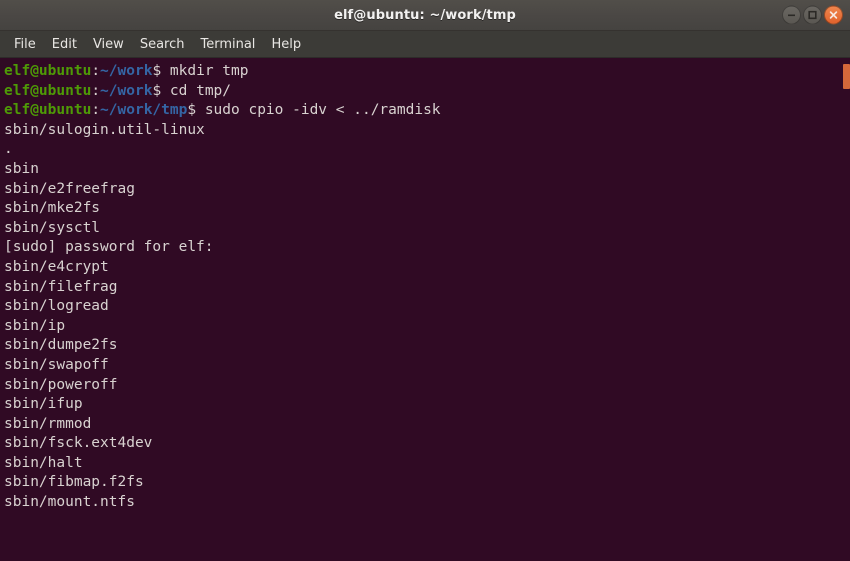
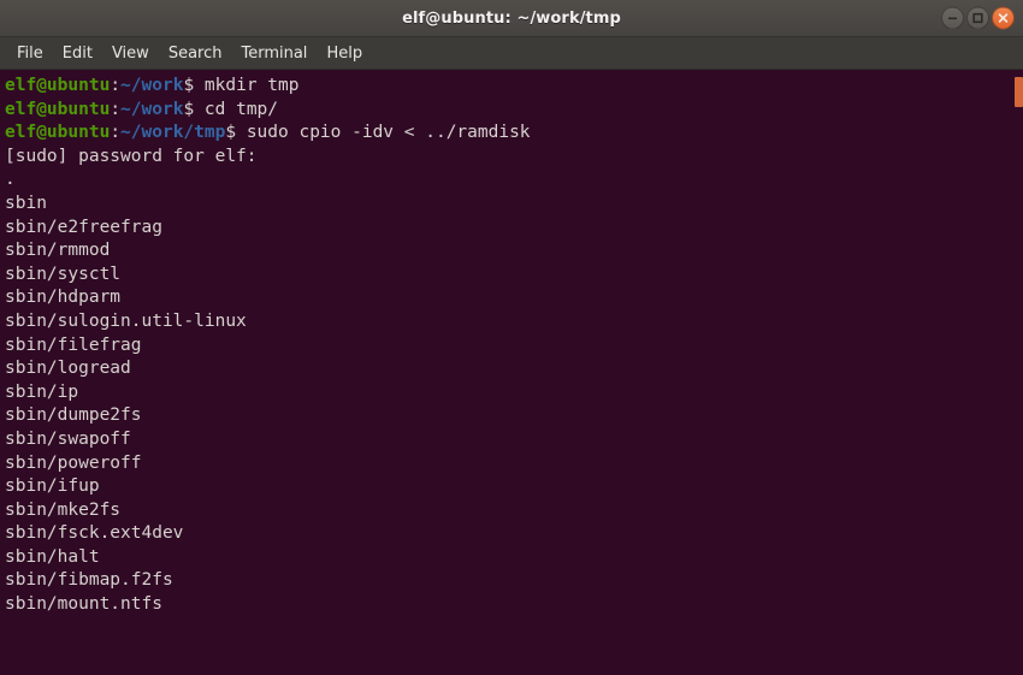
  elf@ubuntu: ~/work/tmp
  File
  Edit
  View
  Search
  Terminal
  Help
  elf@ubuntu:~/work$ mkdir tmp
  elf@ubuntu:~/work$ cd tmp/
  elf@ubuntu:~/work/tmp$ sudo cpio -idv < ../ramdisk
- sbin/sulogin.util-linux
+ [sudo] password for elf:
  .
  sbin
  sbin/e2freefrag
- sbin/mke2fs
+ sbin/rmmod
  sbin/sysctl
+ sbin/hdparm
- [sudo] password for elf:
+ sbin/sulogin.util-linux
- sbin/e4crypt
  sbin/filefrag
  sbin/logread
  sbin/ip
  sbin/dumpe2fs
  sbin/swapoff
  sbin/poweroff
  sbin/ifup
- sbin/rmmod
+ sbin/mke2fs
  sbin/fsck.ext4dev
  sbin/halt
  sbin/fibmap.f2fs
  sbin/mount.ntfs
